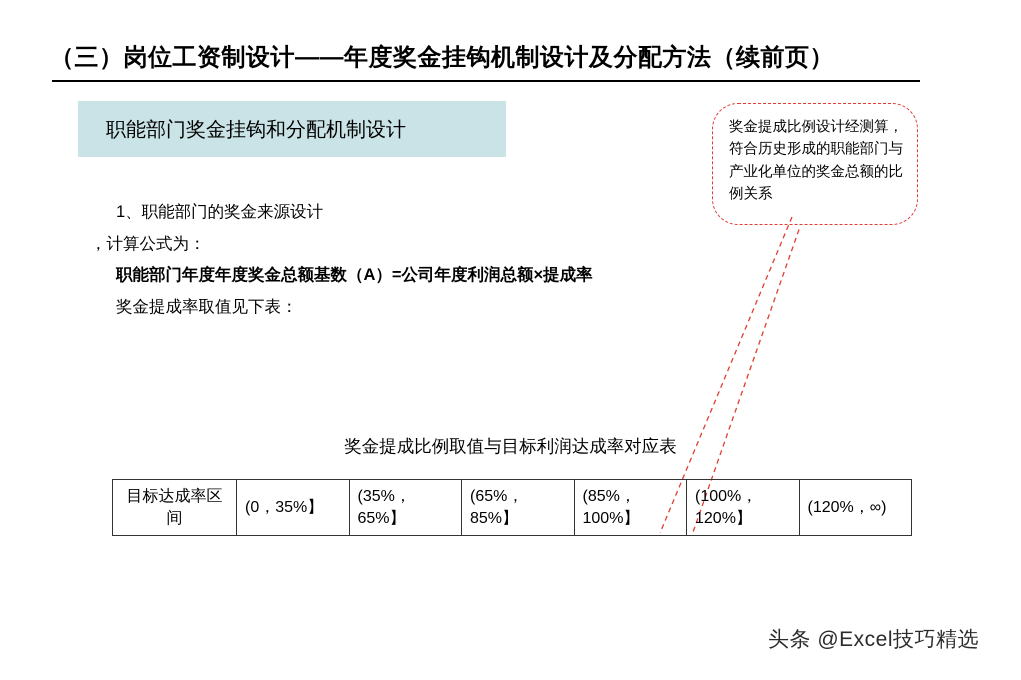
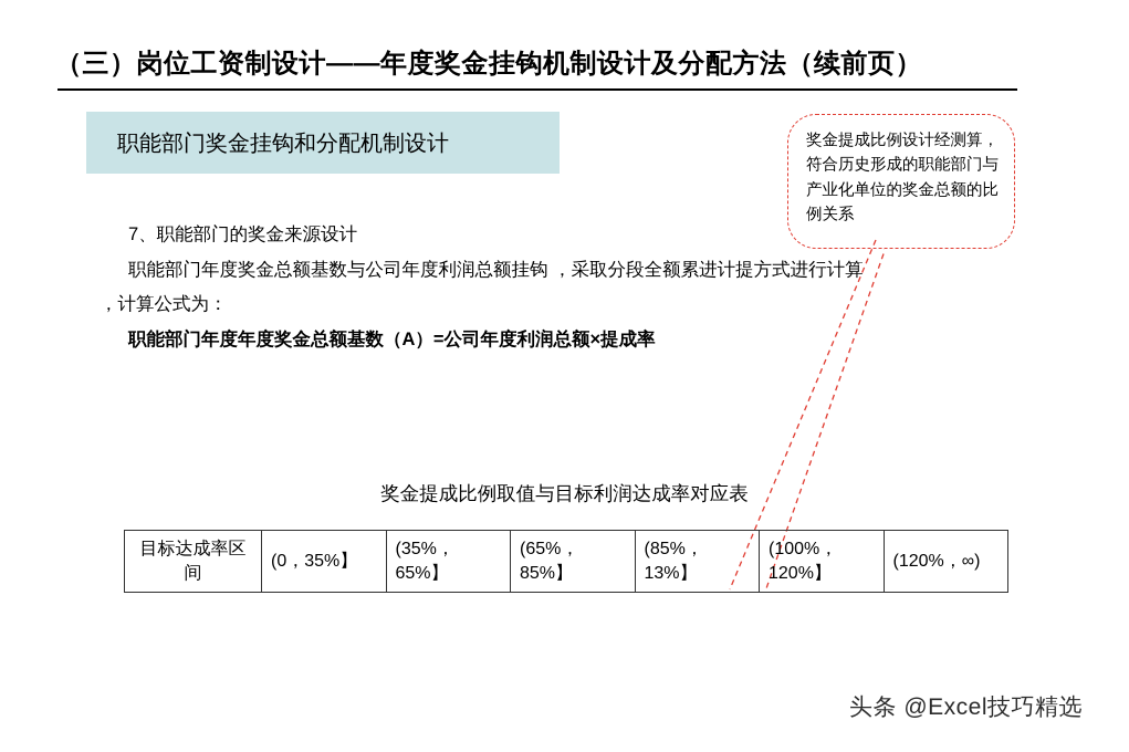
  （三）岗位工资制设计——年度奖金挂钩机制设计及分配方法（续前页）
  职能部门奖金挂钩和分配机制设计
  奖金提成比例设计经测算，符合历史形成的职能部门与产业化单位的奖金总额的比例关系
- 1、职能部门的奖金来源设计
+ 7、职能部门的奖金来源设计
+ 职能部门年度奖金总额基数与公司年度利润总额挂钩 ，采取分段全额累进计提方式进行计算
  ，计算公式为：
  职能部门年度年度奖金总额基数（A）=公司年度利润总额×提成率
- 奖金提成率取值见下表：
  奖金提成比例取值与目标利润达成率对应表
- 目标达成率区间	(0，35%】	(35%，65%】	(65%，85%】	(85%，100%】	(100%，120%】	(120%，∞)
+ 目标达成率区间	(0，35%】	(35%，65%】	(65%，85%】	(85%，13%】	(100%，120%】	(120%，∞)
  头条 @Excel技巧精选
